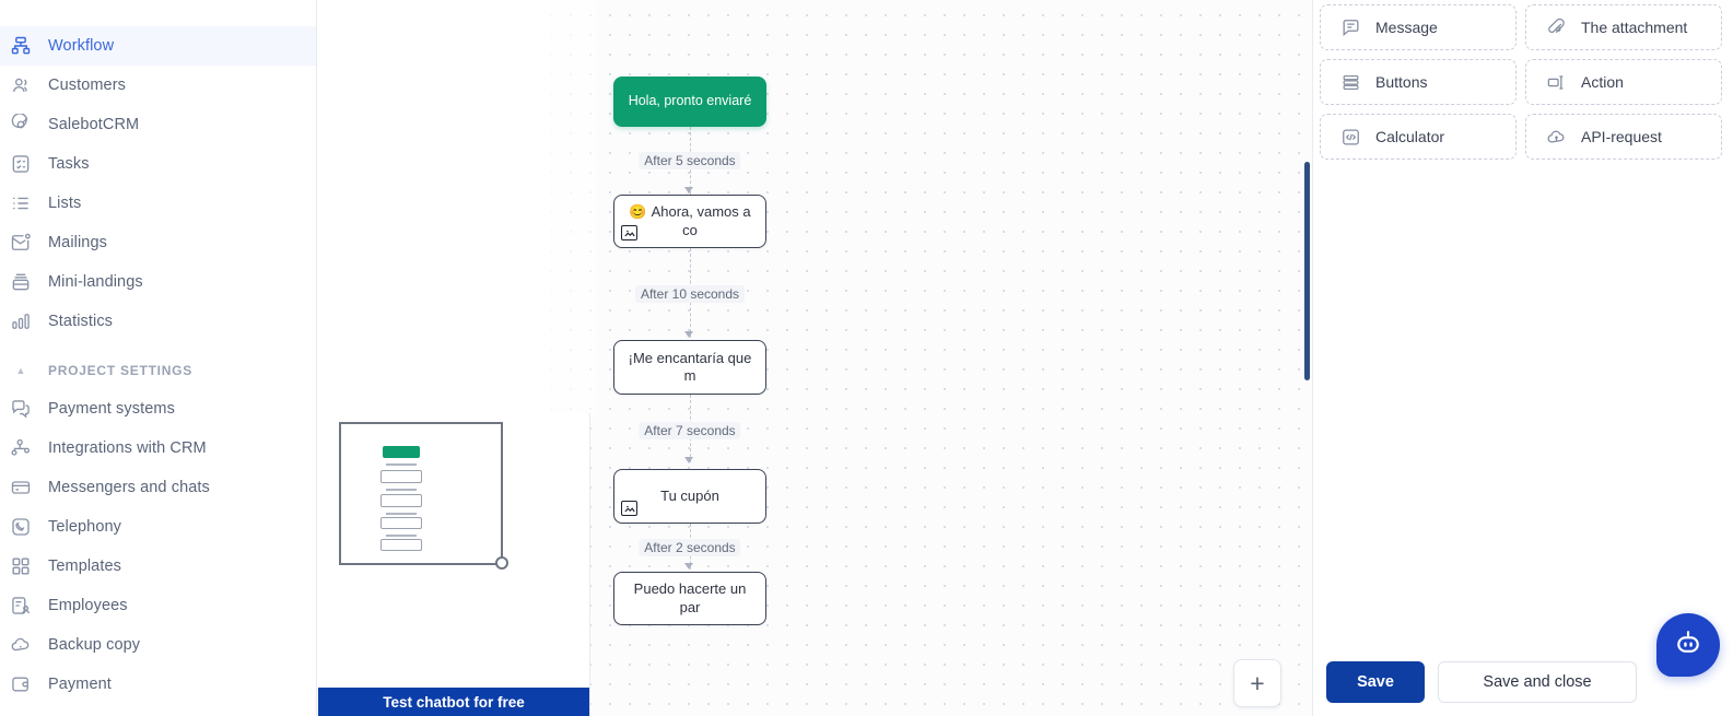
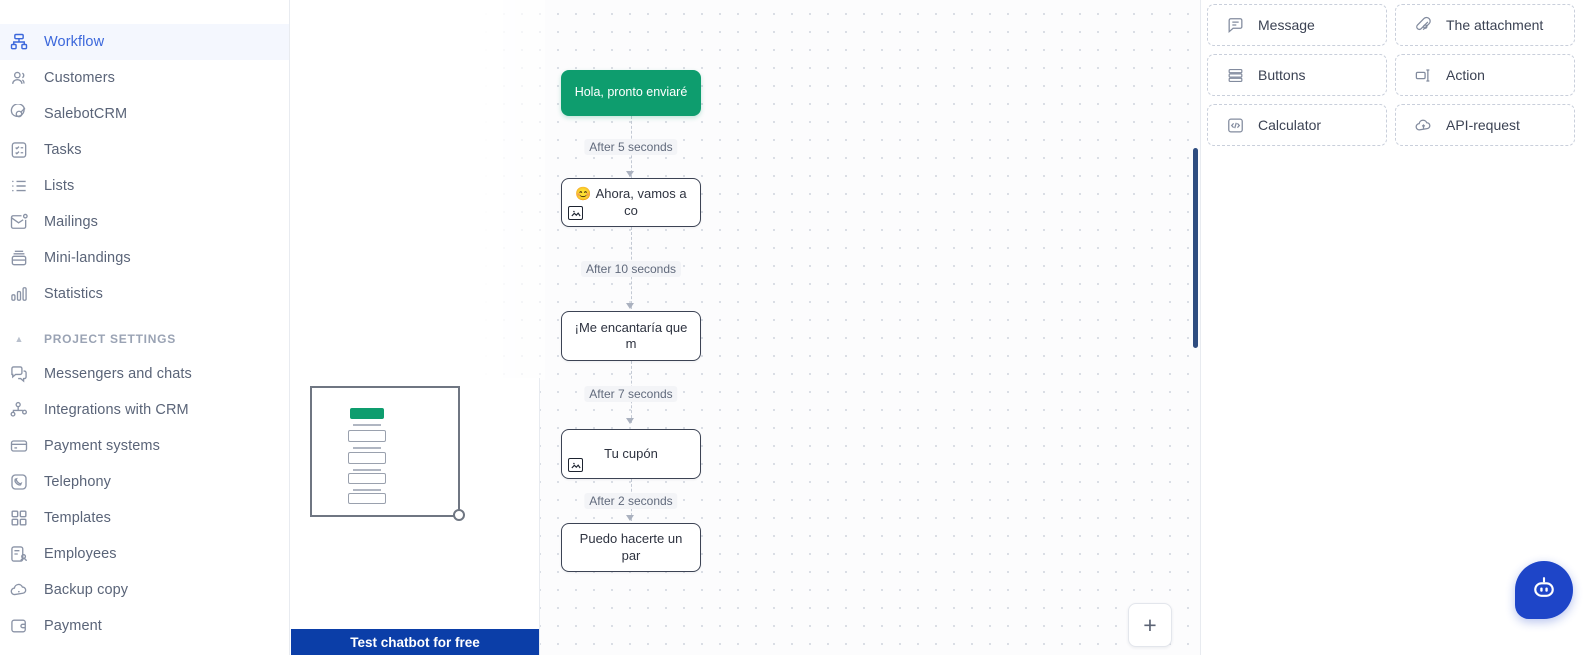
  Workflow
  Customers
  SalebotCRM
  Tasks
  Lists
  Mailings
  Mini-landings
  Statistics
  ▲
  PROJECT SETTINGS
- Payment systems
+ Messengers and chats
  Integrations with CRM
- Messengers and chats
+ Payment systems
  Telephony
  Templates
  Employees
  Backup copy
  Payment
  After 5 seconds
  After 10 seconds
  After 7 seconds
  After 2 seconds
  Hola, pronto enviaré
  😊 Ahora, vamos a co
  ¡Me encantaría que m
  Tu cupón
  Puedo hacerte un par
  +
  Test chatbot for free
  Message
  The attachment
  Buttons
  Action
  Calculator
  API-request
- Save
- Save and close
